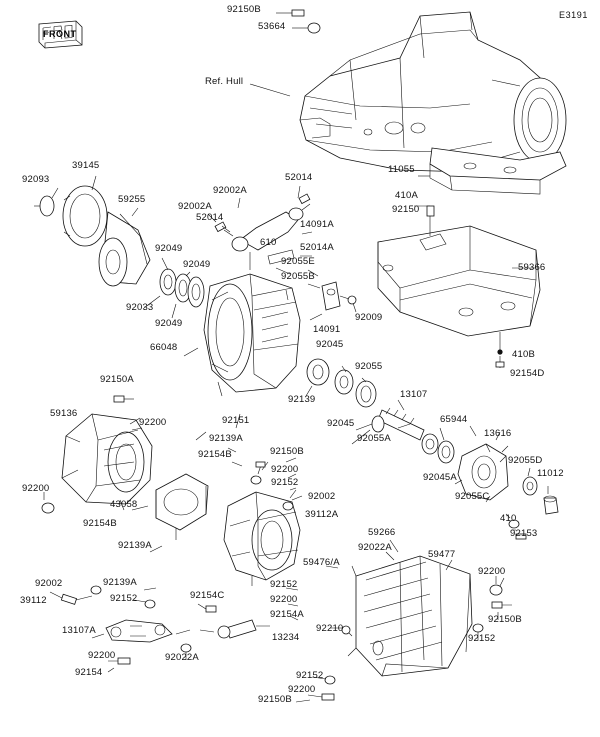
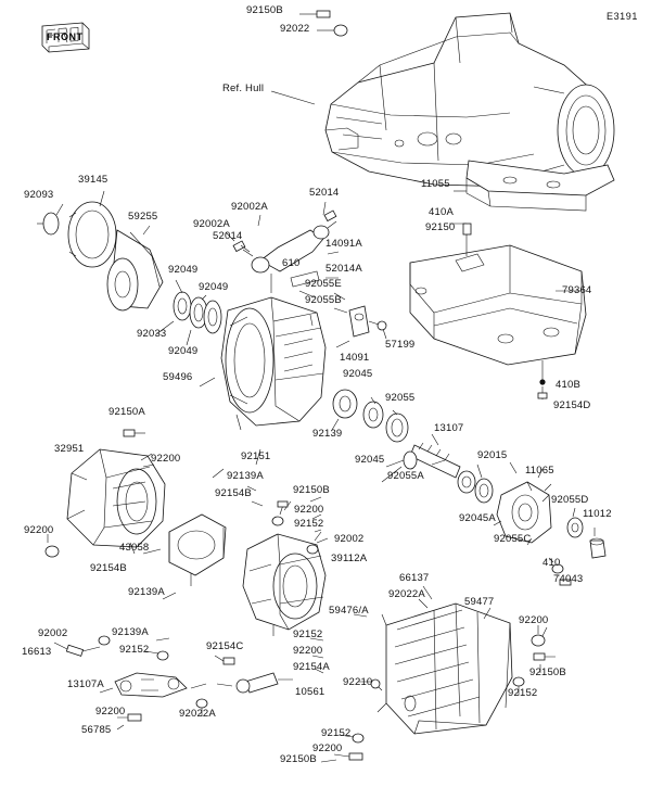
  E3191
  FRONT
  92150B
- 53664
+ 92022
  Ref. Hull
  11055
  410A
  92150
  92093
  39145
  59255
  92002A
  52014
  92002A
  52014
  14091A
  610
  52014A
  92055E
  92055B
  92049
  92049
  92033
  92049
- 66048
+ 59496
  14091
- 92009
+ 57199
  92045
  92055
  92139
  92045
  92055A
  13107
- 65944
+ 92015
- 13616
+ 11065
  92055D
  11012
  92045A
  92055C
  410
- 92153
+ 74043
- 59366
+ 79364
  410B
  92154D
  92150A
- 59136
+ 32951
  92200
  92151
  92139A
  92154B
  92150B
  92200
  92152
  92200
  43058
  92154B
  92002
  39112A
  92139A
- 59266
+ 66137
  92022A
  59476/A
  59477
  92002
  92139A
- 39112
+ 16613
  92152
  92154C
  92152
  92200
  92154A
  92200
  92150B
  13107A
- 13234
+ 10561
  92210
  92152
  92200
  92022A
- 92154
+ 56785
  92152
  92200
  92150B
